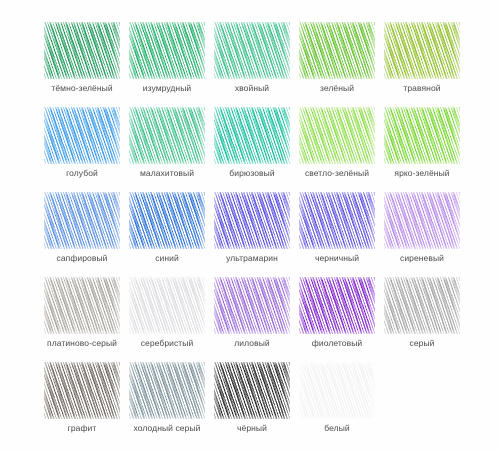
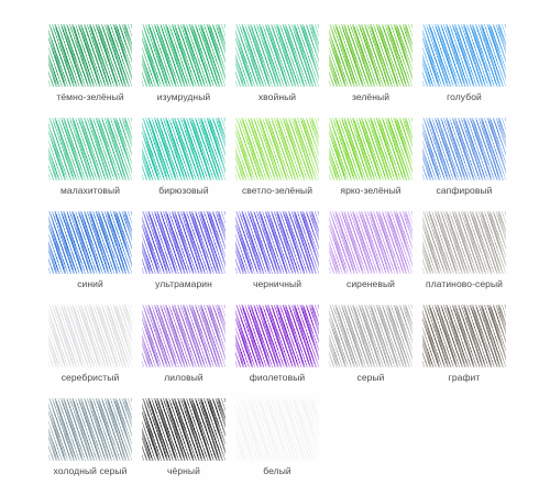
  тёмно-зелёный
  изумрудный
  хвойный
  зелёный
- травяной
  голубой
  малахитовый
  бирюзовый
  светло-зелёный
  ярко-зелёный
  сапфировый
  синий
  ультрамарин
  черничный
  сиреневый
  платиново-серый
  серебристый
  лиловый
  фиолетовый
  серый
  графит
  холодный серый
  чёрный
  белый
